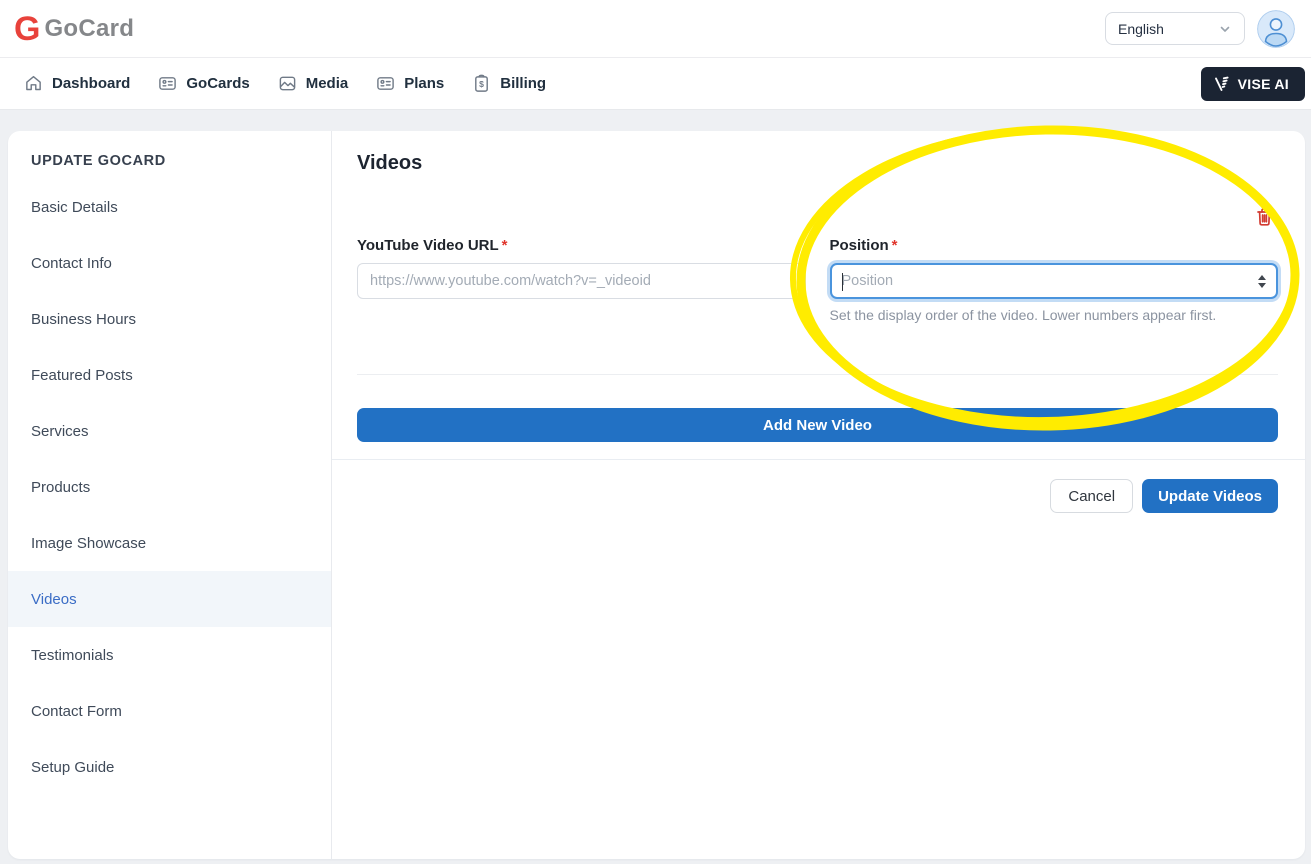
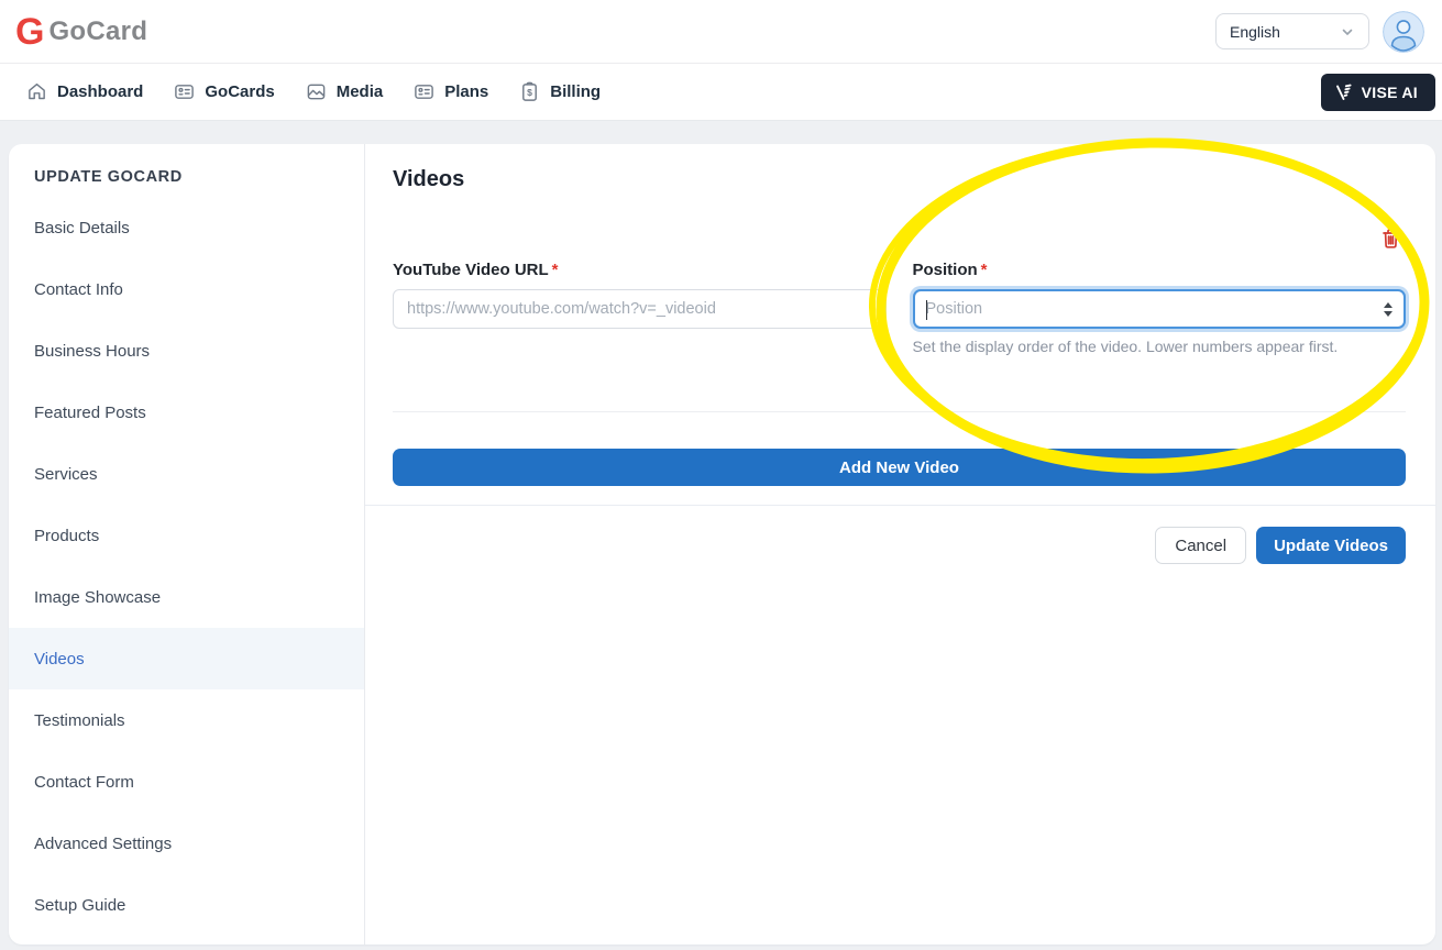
  G
  GoCard
  English
  Dashboard
  GoCards
  Media
  Plans
  $
  Billing
  VISE AI
  UPDATE GOCARD
  Basic Details
  Contact Info
  Business Hours
  Featured Posts
  Services
  Products
  Image Showcase
  Videos
  Testimonials
  Contact Form
+ Advanced Settings
  Setup Guide
  Videos
  YouTube Video URL *
  https://www.youtube.com/watch?v=_videoid
  Position *
  Position
  Set the display order of the video. Lower numbers appear first.
  Add New Video
  Cancel
  Update Videos
